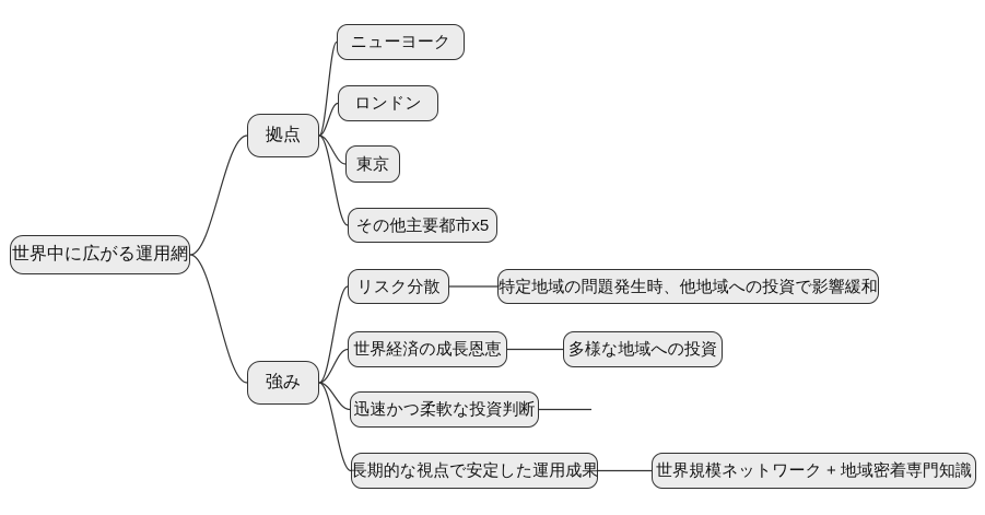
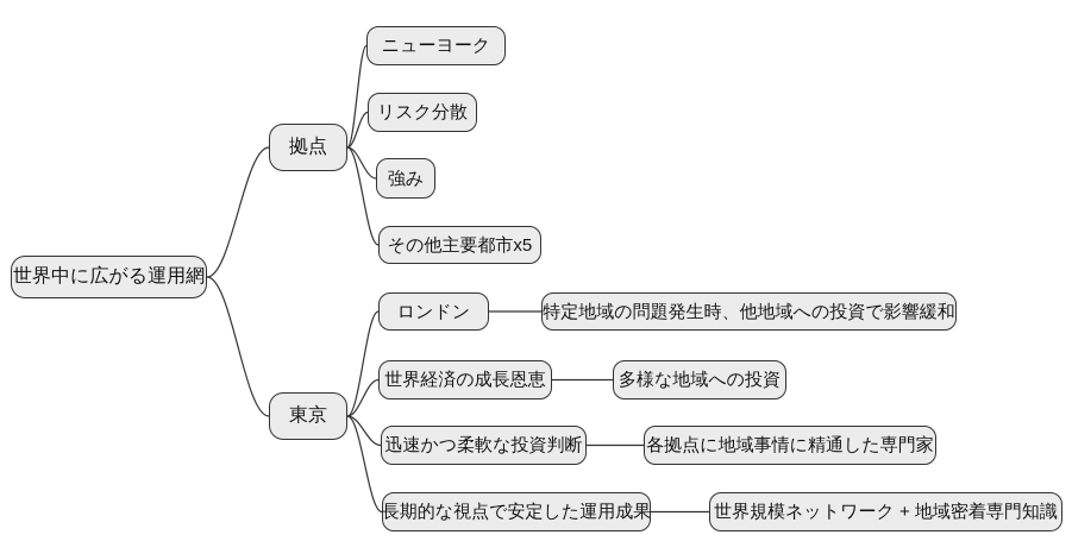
  世界中に広がる運用網
  拠点
  ニューヨーク
- ロンドン
+ リスク分散
- 東京
+ 強み
  その他主要都市x5
- 強み
+ 東京
- リスク分散
+ ロンドン
  特定地域の問題発生時、他地域への投資で影響緩和
  世界経済の成長恩恵
  多様な地域への投資
  迅速かつ柔軟な投資判断
+ 各拠点に地域事情に精通した専門家
  長期的な視点で安定した運用成果
  世界規模ネットワーク + 地域密着専門知識
